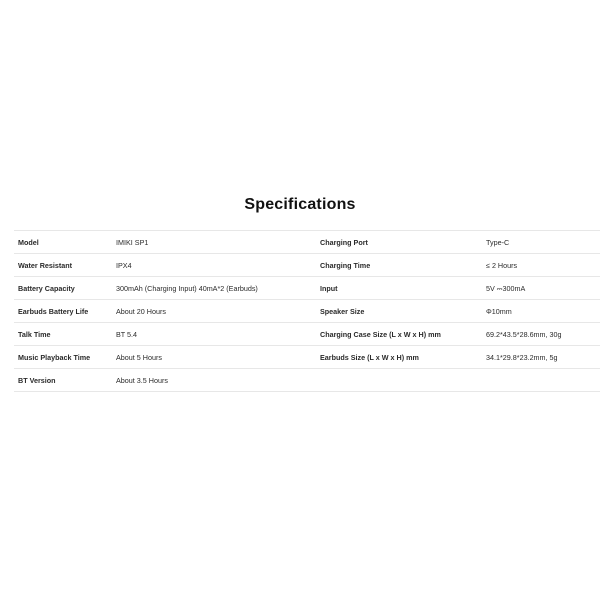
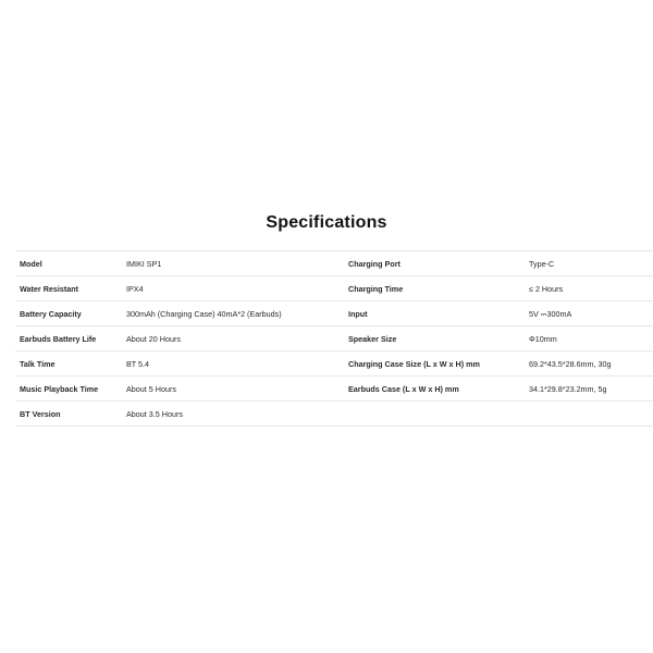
  Specifications
  Model	IMIKI SP1	Charging Port	Type-C
  Water Resistant	IPX4	Charging Time	≤ 2 Hours
- Battery Capacity	300mAh (Charging Input) 40mA*2 (Earbuds)	Input	5V ⎓300mA
+ Battery Capacity	300mAh (Charging Case) 40mA*2 (Earbuds)	Input	5V ⎓300mA
  Earbuds Battery Life	About 20 Hours	Speaker Size	Φ10mm
  Talk Time	BT 5.4	Charging Case Size (L x W x H) mm	69.2*43.5*28.6mm, 30g
- Music Playback Time	About 5 Hours	Earbuds Size (L x W x H) mm	34.1*29.8*23.2mm, 5g
+ Music Playback Time	About 5 Hours	Earbuds Case (L x W x H) mm	34.1*29.8*23.2mm, 5g
  BT Version	About 3.5 Hours
